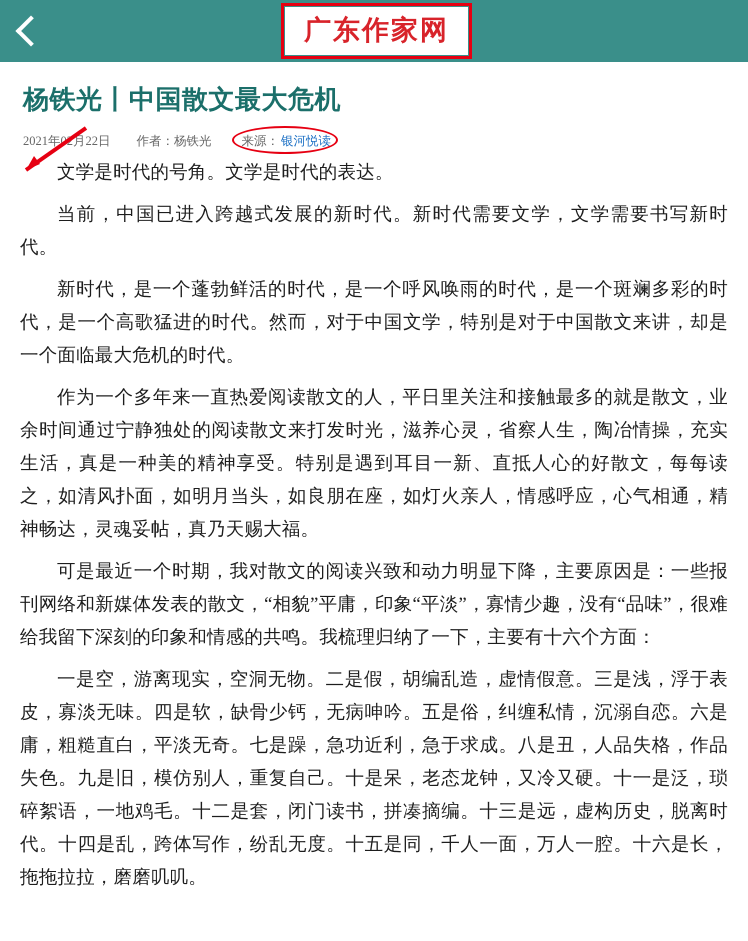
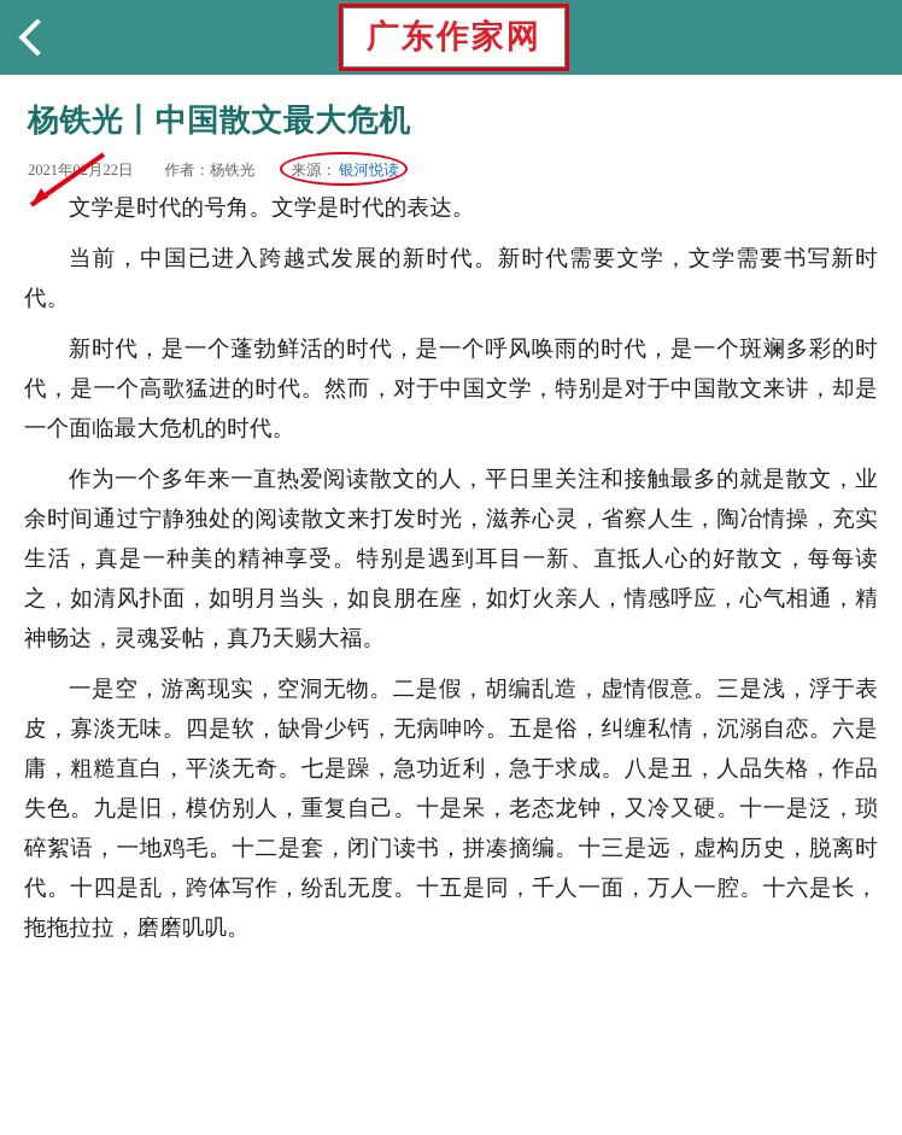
  广东作家网
  杨铁光丨中国散文最大危机
  2021年0月22日
  作者：杨铁光
  来源：
  银河悦读
  文学是时代的号角。文学是时代的表达。
  当前，中国已进入跨越式发展的新时代。新时代需要文学，文学需要书写新时代。
  新时代，是一个蓬勃鲜活的时代，是一个呼风唤雨的时代，是一个斑斓多彩的时代，是一个高歌猛进的时代。然而，对于中国文学，特别是对于中国散文来讲，却是一个面临最大危机的时代。
  作为一个多年来一直热爱阅读散文的人，平日里关注和接触最多的就是散文，业余时间通过宁静独处的阅读散文来打发时光，滋养心灵，省察人生，陶冶情操，充实生活，真是一种美的精神享受。特别是遇到耳目一新、直抵人心的好散文，每每读之，如清风扑面，如明月当头，如良朋在座，如灯火亲人，情感呼应，心气相通，精神畅达，灵魂妥帖，真乃天赐大福。
- 可是最近一个时期，我对散文的阅读兴致和动力明显下降，主要原因是：一些报刊网络和新媒体发表的散文，“相貌”平庸，印象“平淡”，寡情少趣，没有“品味”，很难给我留下深刻的印象和情感的共鸣。我梳理归纳了一下，主要有十六个方面：
  一是空，游离现实，空洞无物。二是假，胡编乱造，虚情假意。三是浅，浮于表皮，寡淡无味。四是软，缺骨少钙，无病呻吟。五是俗，纠缠私情，沉溺自恋。六是庸，粗糙直白，平淡无奇。七是躁，急功近利，急于求成。八是丑，人品失格，作品失色。九是旧，模仿别人，重复自己。十是呆，老态龙钟，又冷又硬。十一是泛，琐碎絮语，一地鸡毛。十二是套，闭门读书，拼凑摘编。十三是远，虚构历史，脱离时代。十四是乱，跨体写作，纷乱无度。十五是同，千人一面，万人一腔。十六是长，拖拖拉拉，磨磨叽叽。
